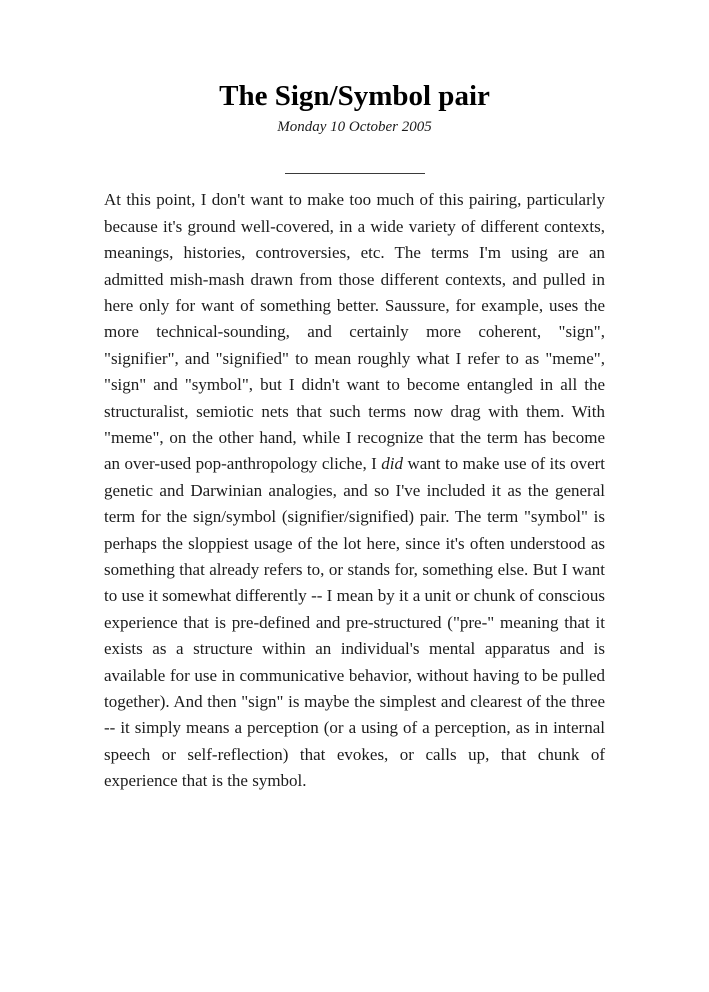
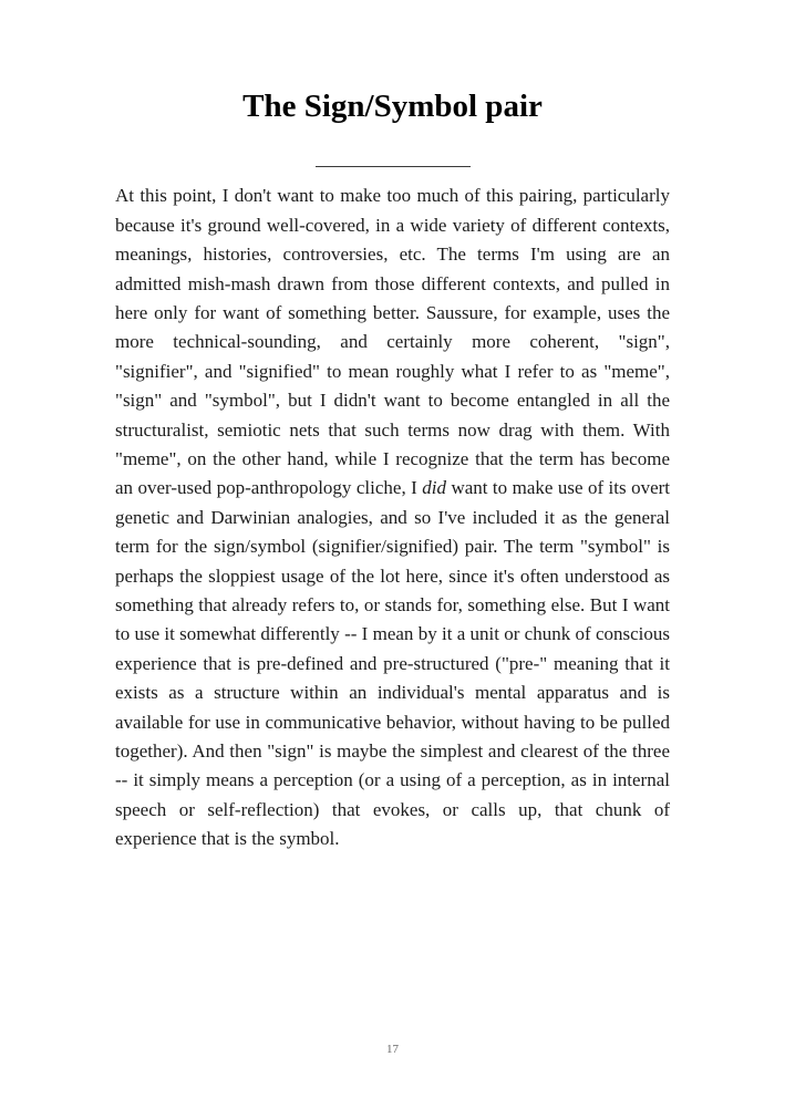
  The Sign/Symbol pair
- Monday 10 October 2005
  At this point, I don't want to make too much of this pairing, particularly because it's ground well-covered, in a wide variety of different contexts, meanings, histories, controversies, etc. The terms I'm using are an admitted mish-mash drawn from those different contexts, and pulled in here only for want of something better. Saussure, for example, uses the more technical-sounding, and certainly more coherent, "sign", "signifier", and "signified" to mean roughly what I refer to as "meme", "sign" and "symbol", but I didn't want to become entangled in all the structuralist, semiotic nets that such terms now drag with them. With "meme", on the other hand, while I recognize that the term has become an over-used pop-anthropology cliche, I did want to make use of its overt genetic and Darwinian analogies, and so I've included it as the general term for the sign/symbol (signifier/signified) pair. The term "symbol" is perhaps the sloppiest usage of the lot here, since it's often understood as something that already refers to, or stands for, something else. But I want to use it somewhat differently -- I mean by it a unit or chunk of conscious experience that is pre-defined and pre-structured ("pre-" meaning that it exists as a structure within an individual's mental apparatus and is available for use in communicative behavior, without having to be pulled together). And then "sign" is maybe the simplest and clearest of the three -- it simply means a perception (or a using of a perception, as in internal speech or self-reflection) that evokes, or calls up, that chunk of experience that is the symbol.
+ 17
